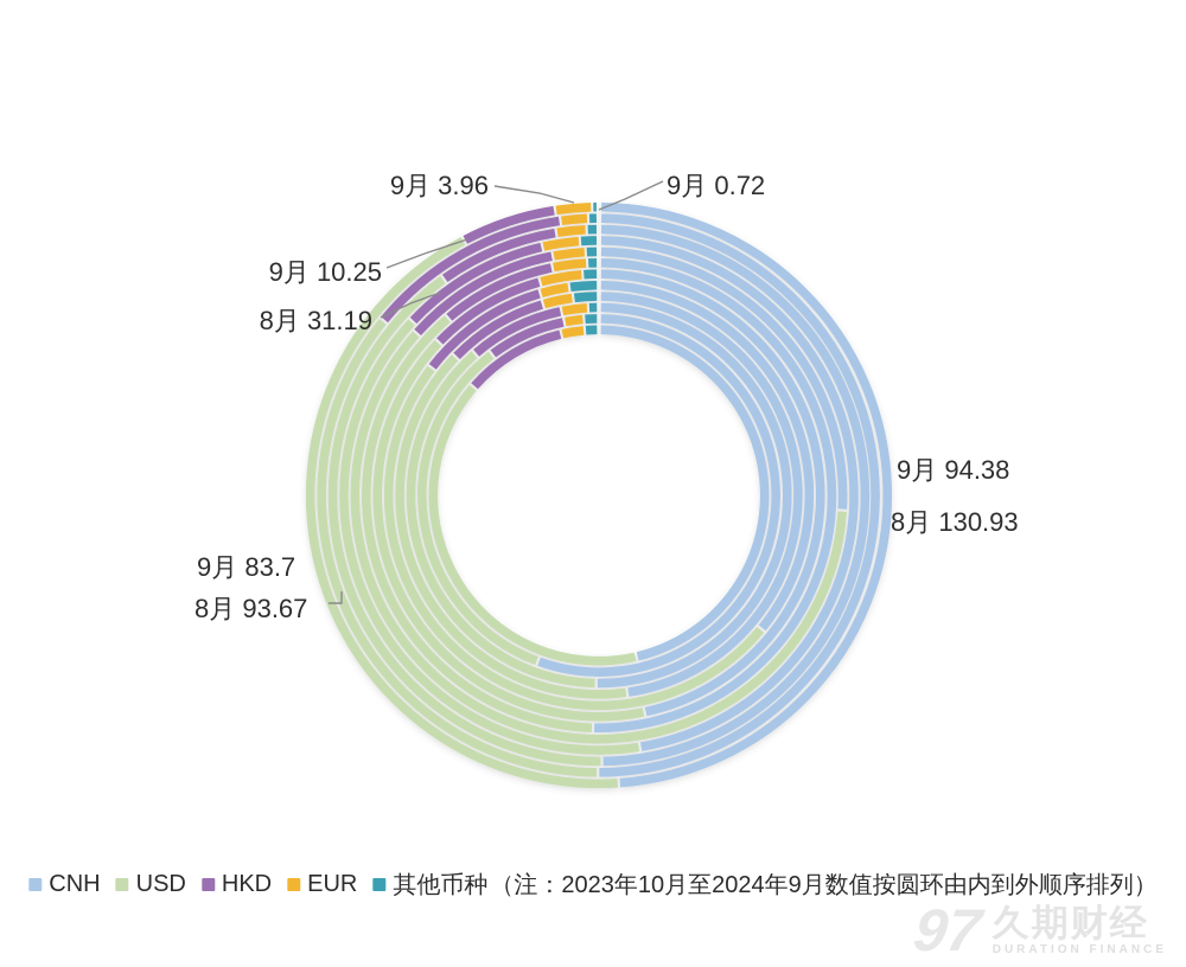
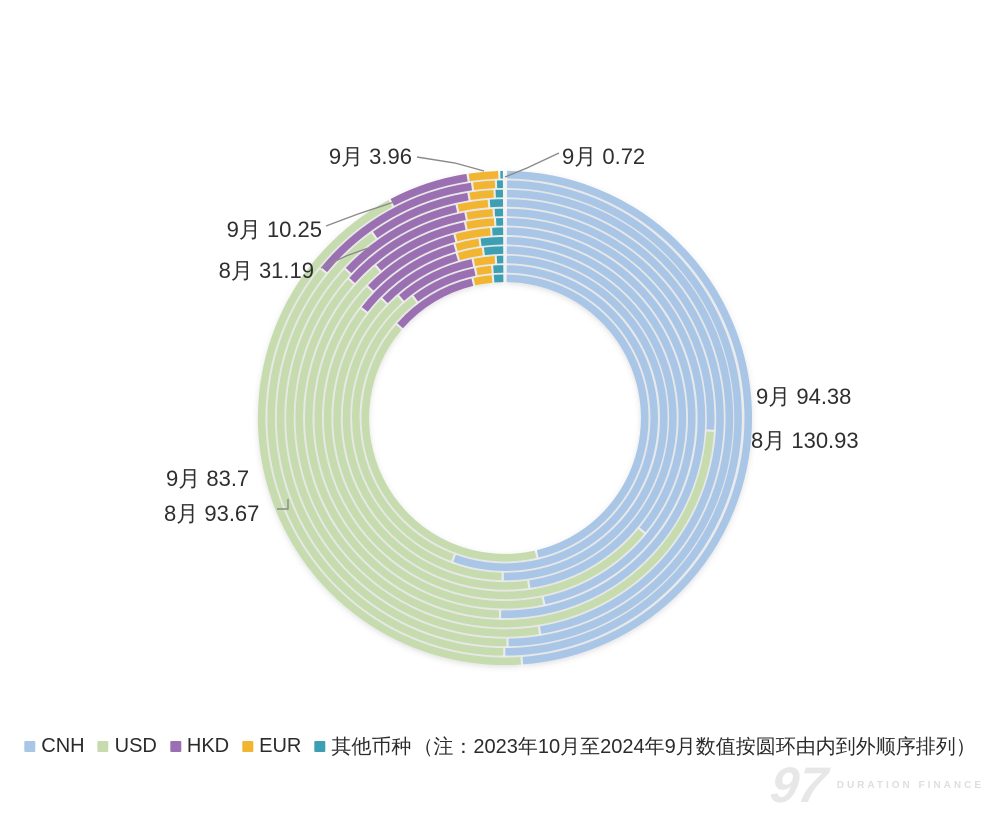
  9月 3.96
  9月 0.72
  9月 10.25
  8月 31.19
  9月 94.38
  8月 130.93
  9月 83.7
  8月 93.67
  CNH
  USD
  HKD
  EUR
  其他币种
  （注：2023年10月至2024年9月数值按圆环由内到外顺序排列）
- 久期财经
  DURATION FINANCE
